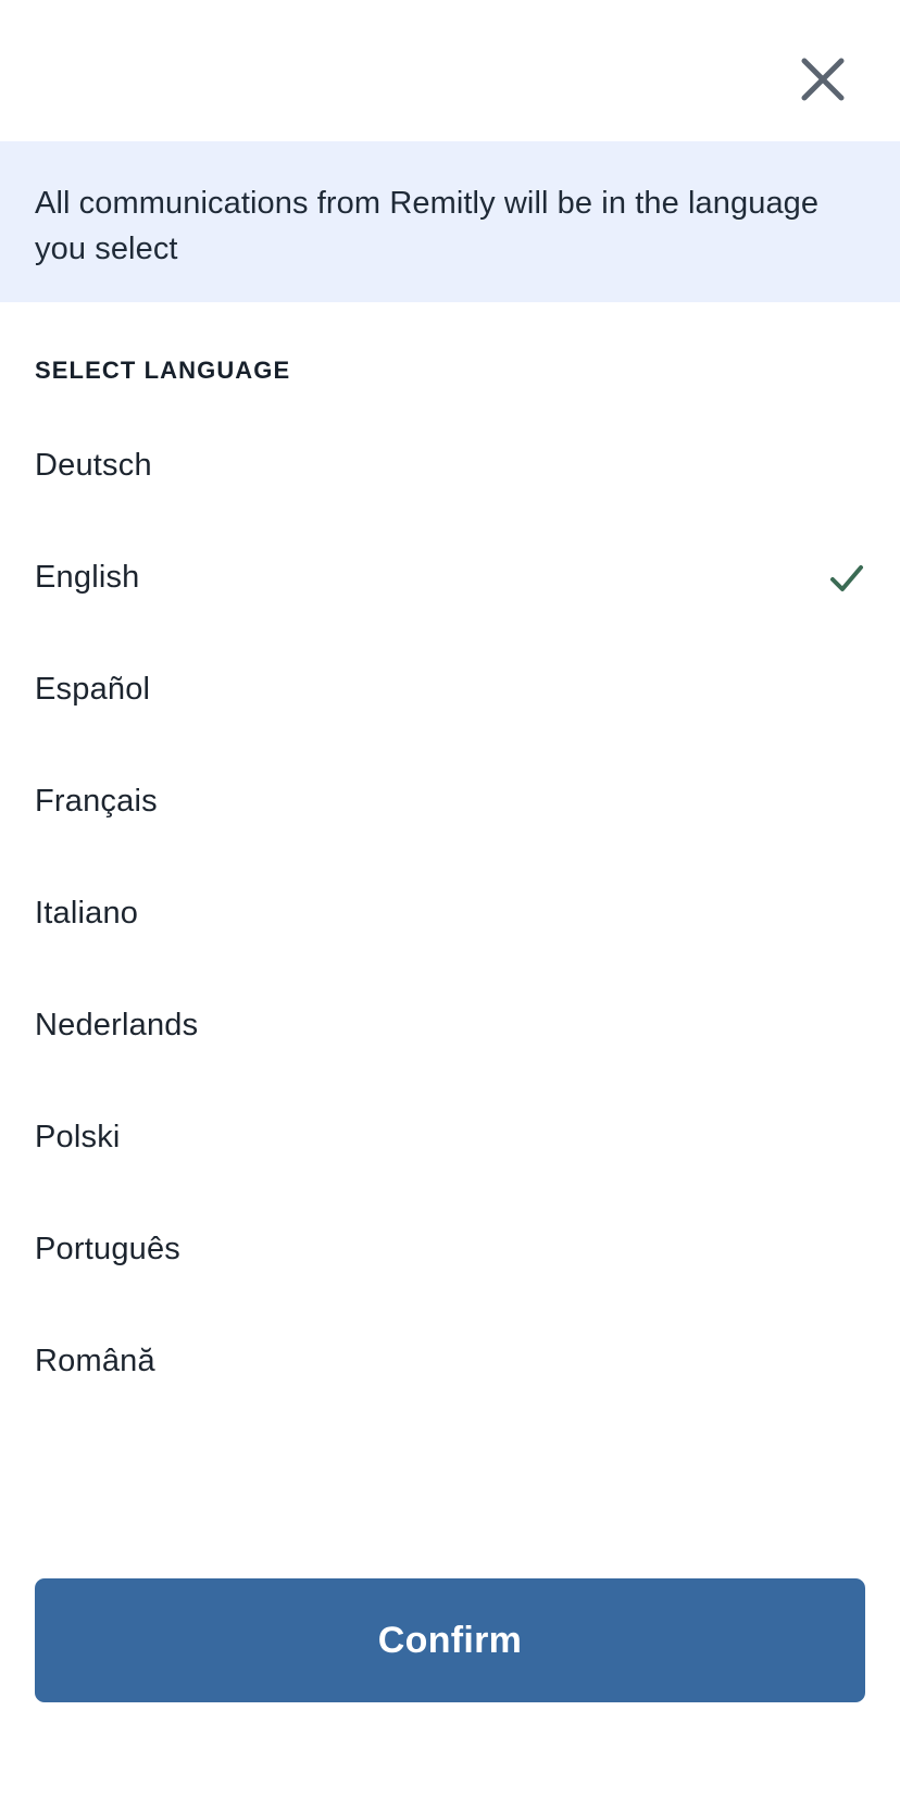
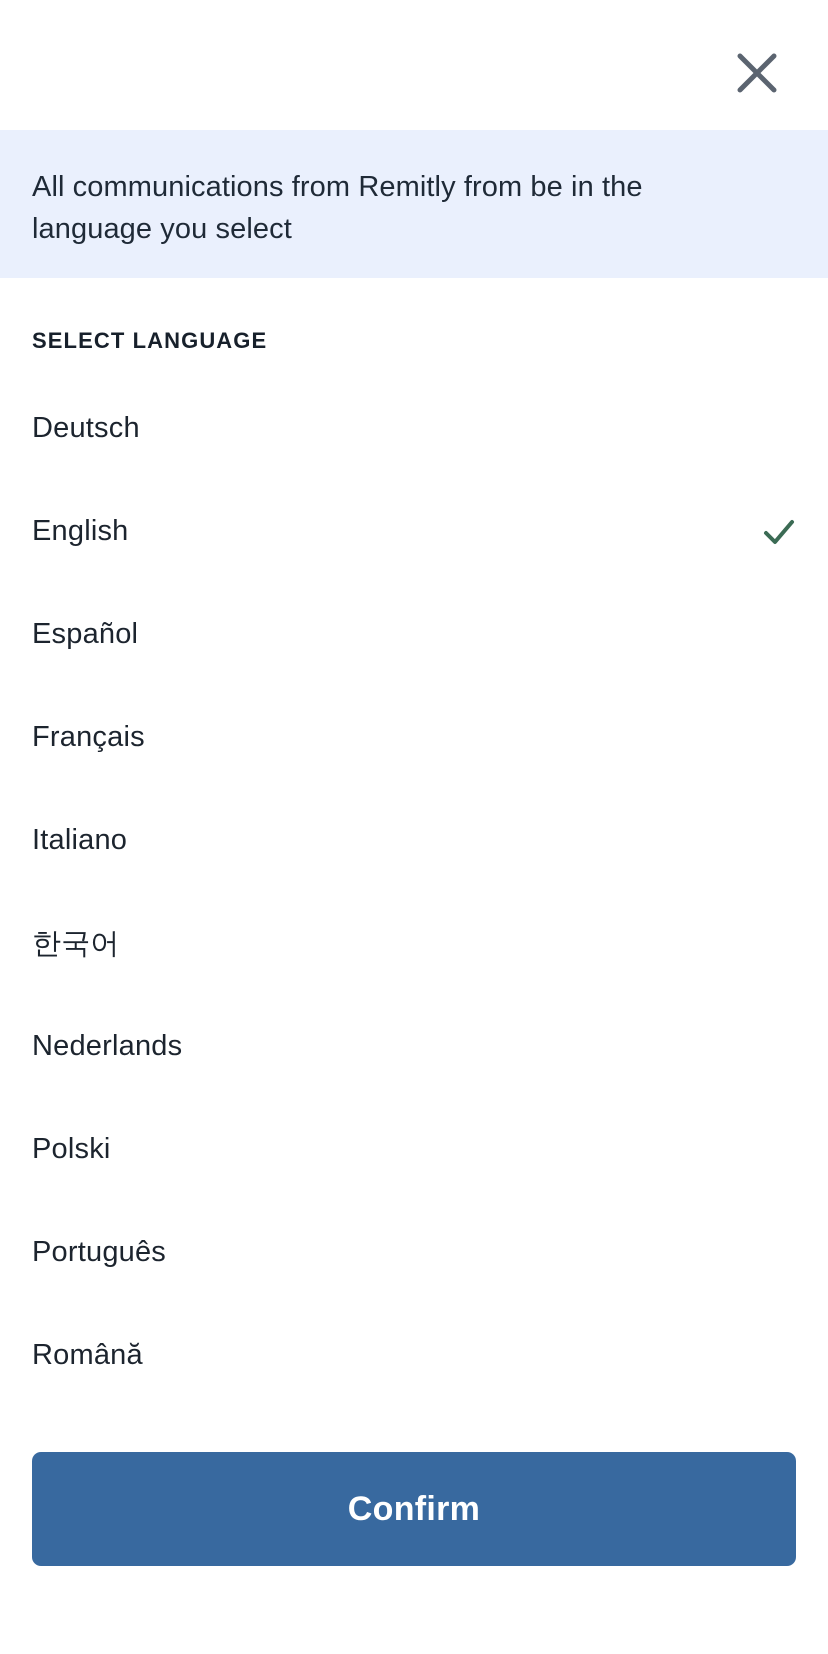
- All communications from Remitly will be in the language you select
+ All communications from Remitly from be in the language you select
  SELECT LANGUAGE
  Deutsch
  English
  Español
  Français
  Italiano
+ 한국어
  Nederlands
  Polski
  Português
  Română
  Confirm
